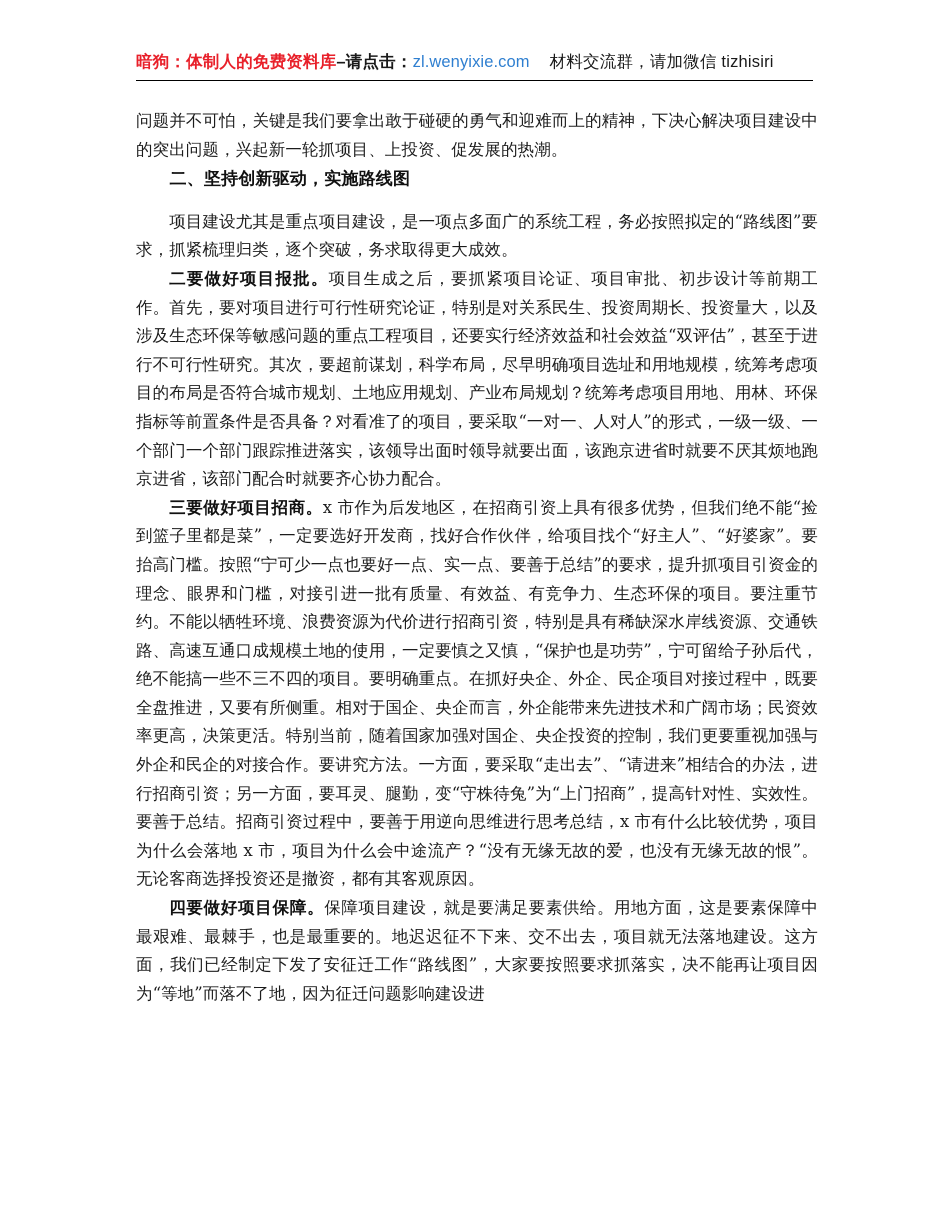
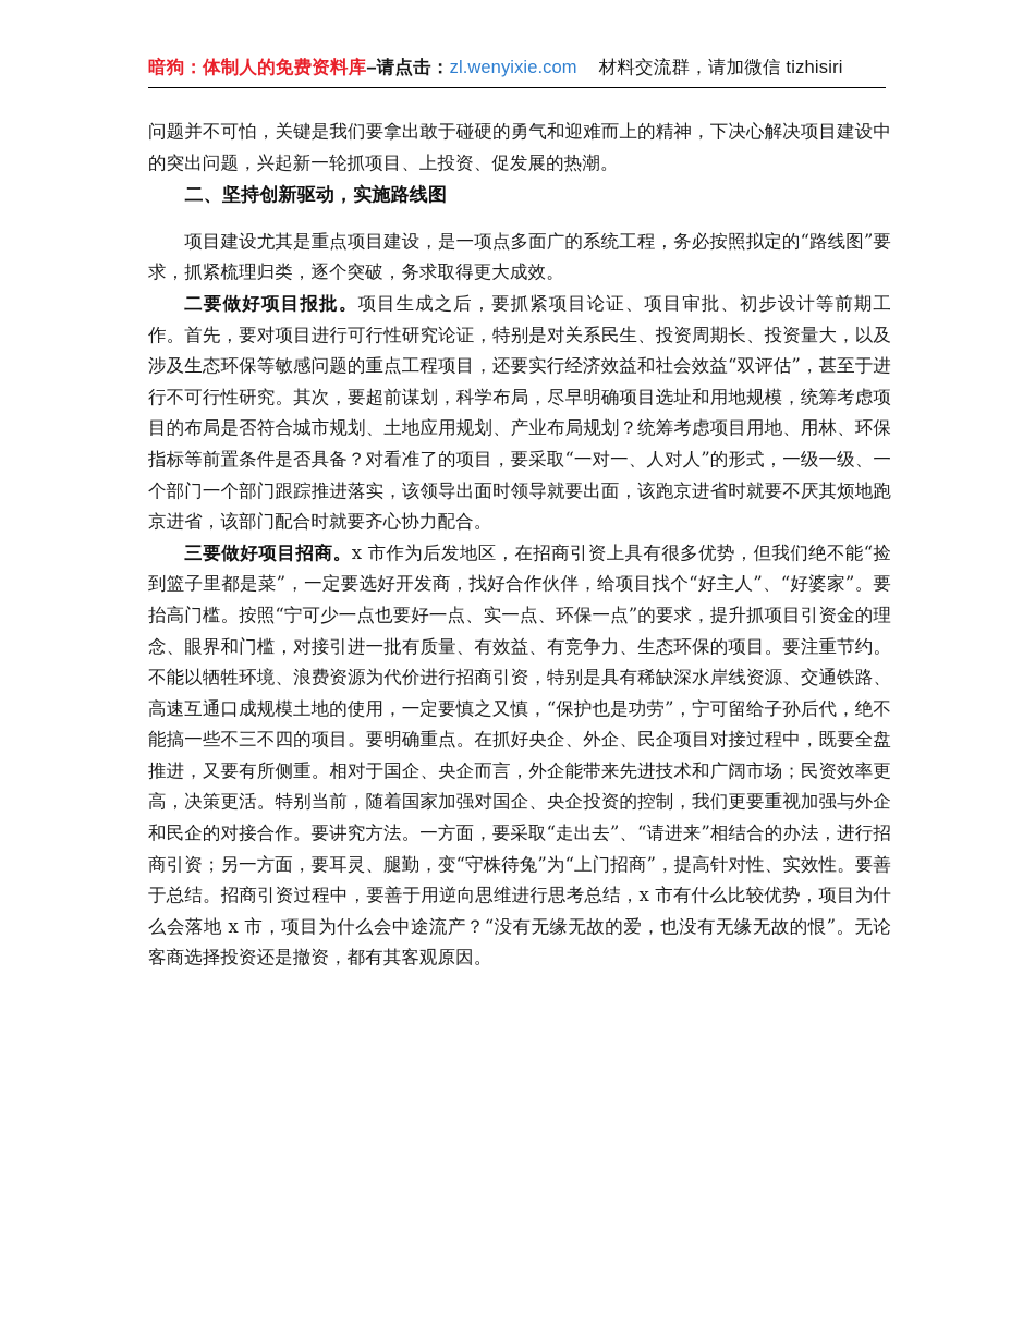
  暗狗：体制人的免费资料库
  –请点击：
  zl.wenyixie.com
  材料交流群，请加微信 tizhisiri
  问题并不可怕，关键是我们要拿出敢于碰硬的勇气和迎难而上的精神，下决心解决项目建设中的突出问题，兴起新一轮抓项目、上投资、促发展的热潮。
  二、坚持创新驱动，实施路线图
  项目建设尤其是重点项目建设，是一项点多面广的系统工程，务必按照拟定的“路线图”要求，抓紧梳理归类，逐个突破，务求取得更大成效。
  二要做好项目报批。项目生成之后，要抓紧项目论证、项目审批、初步设计等前期工作。首先，要对项目进行可行性研究论证，特别是对关系民生、投资周期长、投资量大，以及涉及生态环保等敏感问题的重点工程项目，还要实行经济效益和社会效益“双评估”，甚至于进行不可行性研究。其次，要超前谋划，科学布局，尽早明确项目选址和用地规模，统筹考虑项目的布局是否符合城市规划、土地应用规划、产业布局规划？统筹考虑项目用地、用林、环保指标等前置条件是否具备？对看准了的项目，要采取“一对一、人对人”的形式，一级一级、一个部门一个部门跟踪推进落实，该领导出面时领导就要出面，该跑京进省时就要不厌其烦地跑京进省，该部门配合时就要齐心协力配合。
- 三要做好项目招商。x 市作为后发地区，在招商引资上具有很多优势，但我们绝不能“捡到篮子里都是菜”，一定要选好开发商，找好合作伙伴，给项目找个“好主人”、“好婆家”。要抬高门槛。按照“宁可少一点也要好一点、实一点、要善于总结”的要求，提升抓项目引资金的理念、眼界和门槛，对接引进一批有质量、有效益、有竞争力、生态环保的项目。要注重节约。不能以牺牲环境、浪费资源为代价进行招商引资，特别是具有稀缺深水岸线资源、交通铁路、高速互通口成规模土地的使用，一定要慎之又慎，“保护也是功劳”，宁可留给子孙后代，绝不能搞一些不三不四的项目。要明确重点。在抓好央企、外企、民企项目对接过程中，既要全盘推进，又要有所侧重。相对于国企、央企而言，外企能带来先进技术和广阔市场；民资效率更高，决策更活。特别当前，随着国家加强对国企、央企投资的控制，我们更要重视加强与外企和民企的对接合作。要讲究方法。一方面，要采取“走出去”、“请进来”相结合的办法，进行招商引资；另一方面，要耳灵、腿勤，变“守株待兔”为“上门招商”，提高针对性、实效性。要善于总结。招商引资过程中，要善于用逆向思维进行思考总结，x 市有什么比较优势，项目为什么会落地 x 市，项目为什么会中途流产？“没有无缘无故的爱，也没有无缘无故的恨”。无论客商选择投资还是撤资，都有其客观原因。
+ 三要做好项目招商。x 市作为后发地区，在招商引资上具有很多优势，但我们绝不能“捡到篮子里都是菜”，一定要选好开发商，找好合作伙伴，给项目找个“好主人”、“好婆家”。要抬高门槛。按照“宁可少一点也要好一点、实一点、环保一点”的要求，提升抓项目引资金的理念、眼界和门槛，对接引进一批有质量、有效益、有竞争力、生态环保的项目。要注重节约。不能以牺牲环境、浪费资源为代价进行招商引资，特别是具有稀缺深水岸线资源、交通铁路、高速互通口成规模土地的使用，一定要慎之又慎，“保护也是功劳”，宁可留给子孙后代，绝不能搞一些不三不四的项目。要明确重点。在抓好央企、外企、民企项目对接过程中，既要全盘推进，又要有所侧重。相对于国企、央企而言，外企能带来先进技术和广阔市场；民资效率更高，决策更活。特别当前，随着国家加强对国企、央企投资的控制，我们更要重视加强与外企和民企的对接合作。要讲究方法。一方面，要采取“走出去”、“请进来”相结合的办法，进行招商引资；另一方面，要耳灵、腿勤，变“守株待兔”为“上门招商”，提高针对性、实效性。要善于总结。招商引资过程中，要善于用逆向思维进行思考总结，x 市有什么比较优势，项目为什么会落地 x 市，项目为什么会中途流产？“没有无缘无故的爱，也没有无缘无故的恨”。无论客商选择投资还是撤资，都有其客观原因。
- 四要做好项目保障。保障项目建设，就是要满足要素供给。用地方面，这是要素保障中最艰难、最棘手，也是最重要的。地迟迟征不下来、交不出去，项目就无法落地建设。这方面，我们已经制定下发了安征迁工作“路线图”，大家要按照要求抓落实，决不能再让项目因为“等地”而落不了地，因为征迁问题影响建设进
